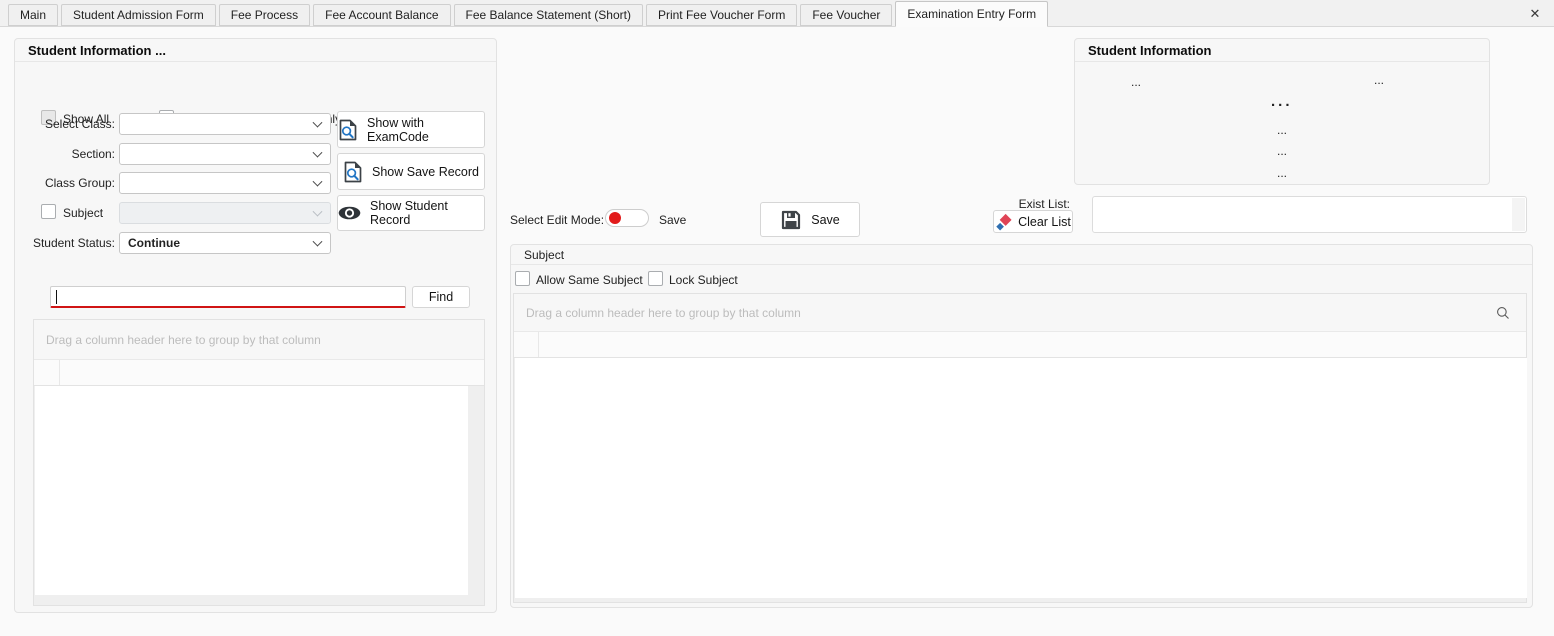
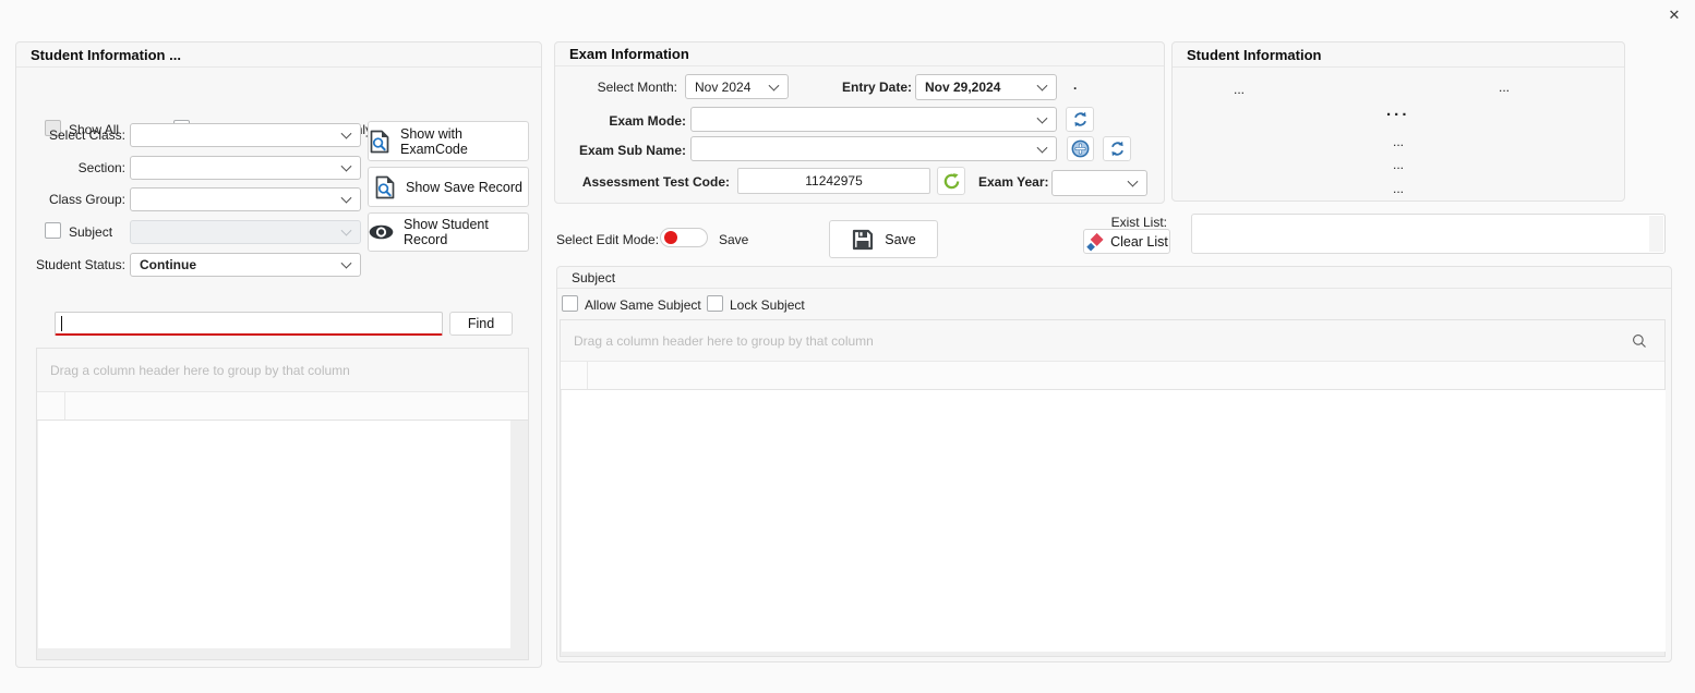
- Main
- Student Admission Form
- Fee Process
- Fee Account Balance
- Fee Balance Statement (Short)
- Print Fee Voucher Form
- Fee Voucher
- Examination Entry Form
  ✕
  Student Information ...
  Show All
  Select Class:
  Section:
  Class Group:
  Subject
  Student Status:
  Continue
  Show with ExamCode
  Show Save Record
  Show Student Record
  Find
  Drag a column header here to group by that column
+ Exam Information
+ Select Month:
+ Nov 2024
+ Entry Date:
+ Nov 29,2024
+ .
+ Exam Mode:
+ Exam Sub Name:
+ Assessment Test Code:
+ 11242975
+ Exam Year:
  Select Edit Mode:
  Save
  Save
  Exist List:
  Clear List
  Subject
  Allow Same Subject
  Lock Subject
  Drag a column header here to group by that column
  Student Information
  ...
  ...
  ...
  ...
  ...
  ...
